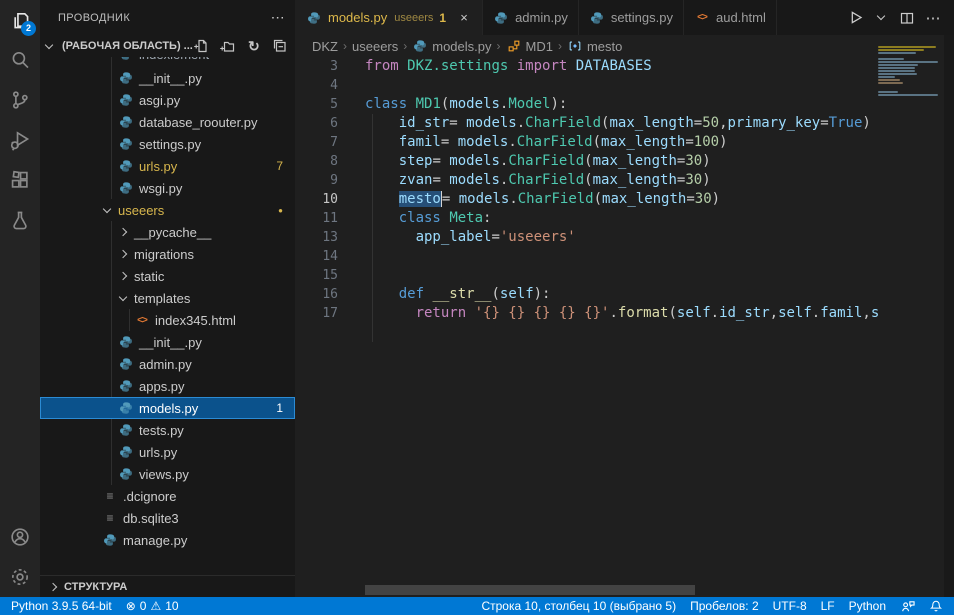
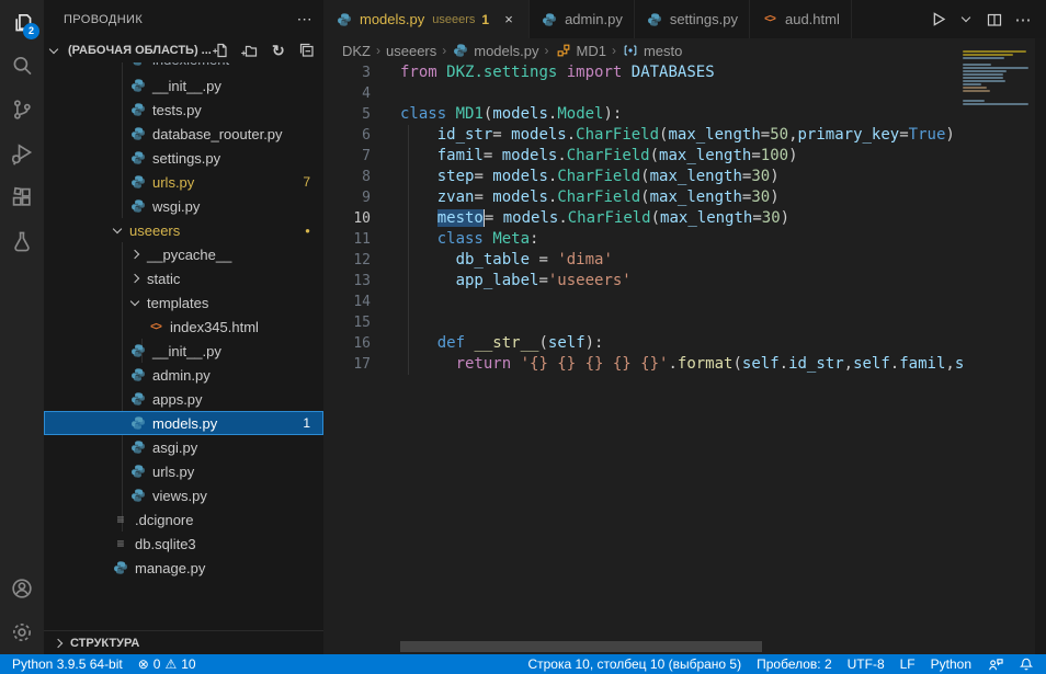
  2
  ПРОВОДНИК
  ⋯
  (РАБОЧАЯ ОБЛАСТЬ) ...
  ↻
  __init__.py
- asgi.py
+ tests.py
  database_roouter.py
  settings.py
  urls.py
  7
  wsgi.py
  useeers
  ●
  __pycache__
- migrations
  static
  templates
  <>
  index345.html
  __init__.py
  admin.py
  apps.py
  models.py
  1
- tests.py
+ asgi.py
  urls.py
  views.py
  ≡
  .dcignore
  ≡
  db.sqlite3
  manage.py
  СТРУКТУРА
  models.py
  useeers
  1
  ×
  admin.py
  settings.py
  <>
  aud.html
  ⋯
  DKZ
  ›
  useeers
  ›
  models.py
  ›
  MD1
  ›
  mesto
  3 from DKZ.settings import DATABASES
  4
  5 class MD1(models.Model):
  6 id_str= models.CharField(max_length=50,primary_key=True)
  7 famil= models.CharField(max_length=100)
  8 step= models.CharField(max_length=30)
  9 zvan= models.CharField(max_length=30)
  10 mesto= models.CharField(max_length=30)
  11 class Meta:
+ 12 db_table = 'dima'
  13 app_label='useeers'
  14
  15
  16 def __str__(self):
  17 return '{} {} {} {} {}'.format(self.id_str,self.famil,s
  Python 3.9.5 64-bit
  ⊗
  0
  ⚠
  10
  Строка 10, столбец 10 (выбрано 5)
  Пробелов: 2
  UTF-8
  LF
  Python
